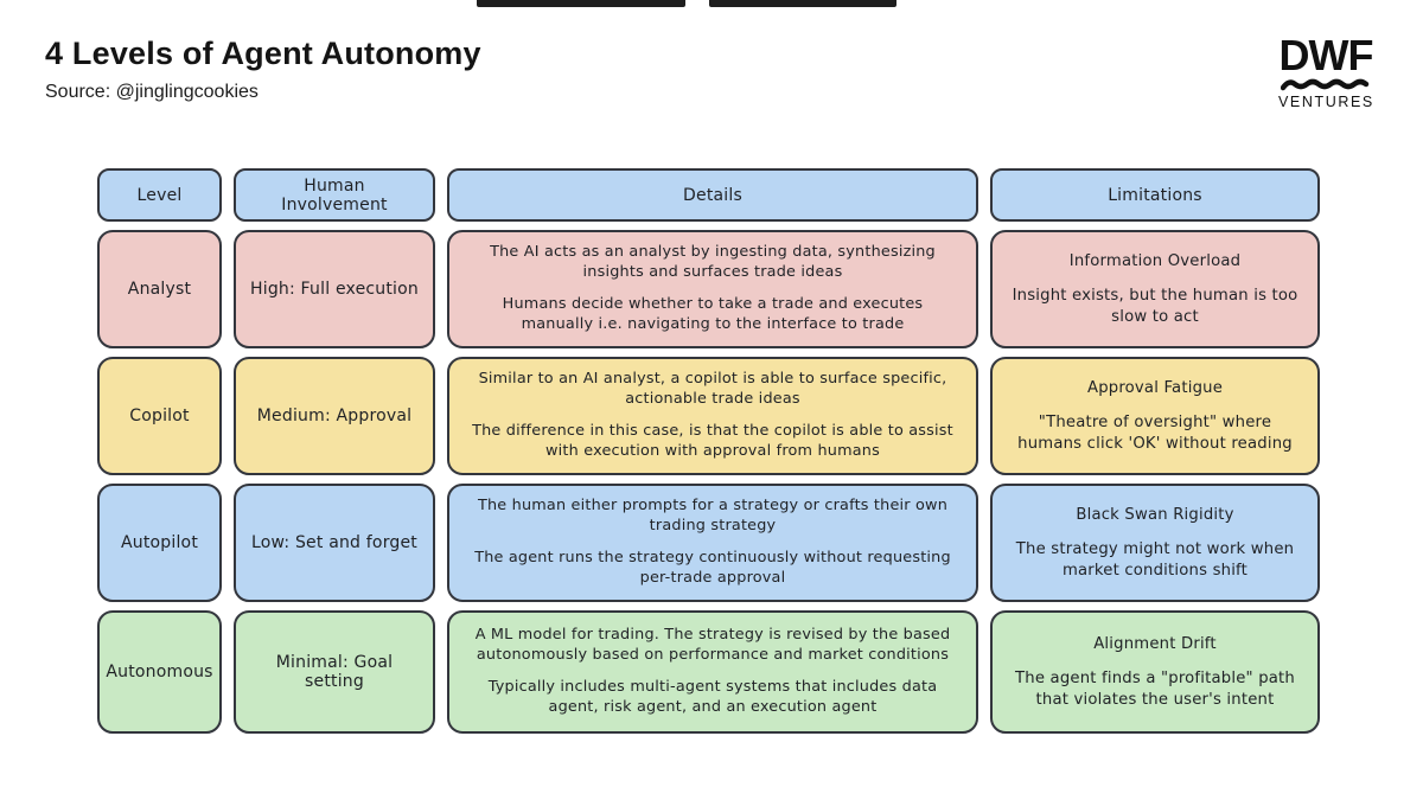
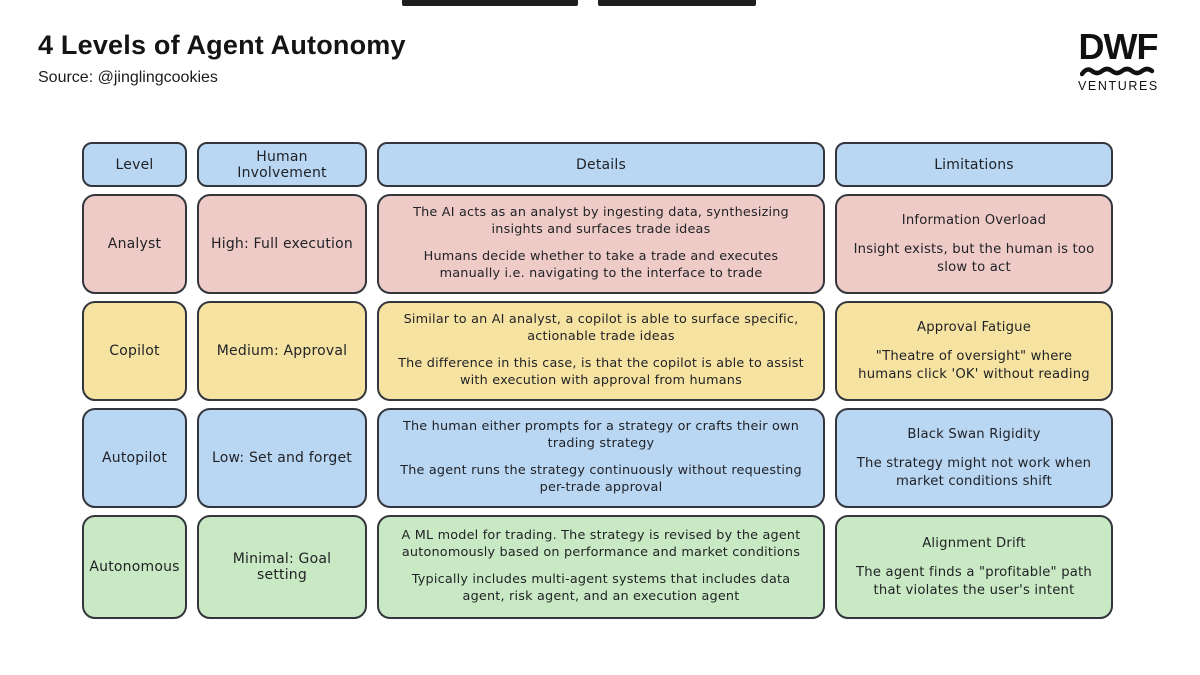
  4 Levels of Agent Autonomy
  Source: @jinglingcookies
  DWF
  VENTURES
  Level
  Human Involvement
  Details
  Limitations
  Analyst
  High: Full execution
  The AI acts as an analyst by ingesting data, synthesizing insights and surfaces trade ideas
  Humans decide whether to take a trade and executes manually i.e. navigating to the interface to trade
  Information Overload
  Insight exists, but the human is too slow to act
  Copilot
  Medium: Approval
  Similar to an AI analyst, a copilot is able to surface specific, actionable trade ideas
  The difference in this case, is that the copilot is able to assist with execution with approval from humans
  Approval Fatigue
  "Theatre of oversight" where humans click 'OK' without reading
  Autopilot
  Low: Set and forget
  The human either prompts for a strategy or crafts their own trading strategy
  The agent runs the strategy continuously without requesting per-trade approval
  Black Swan Rigidity
  The strategy might not work when market conditions shift
  Autonomous
  Minimal: Goal setting
- A ML model for trading. The strategy is revised by the based autonomously based on performance and market conditions
+ A ML model for trading. The strategy is revised by the agent autonomously based on performance and market conditions
  Typically includes multi-agent systems that includes data agent, risk agent, and an execution agent
  Alignment Drift
  The agent finds a "profitable" path that violates the user's intent
